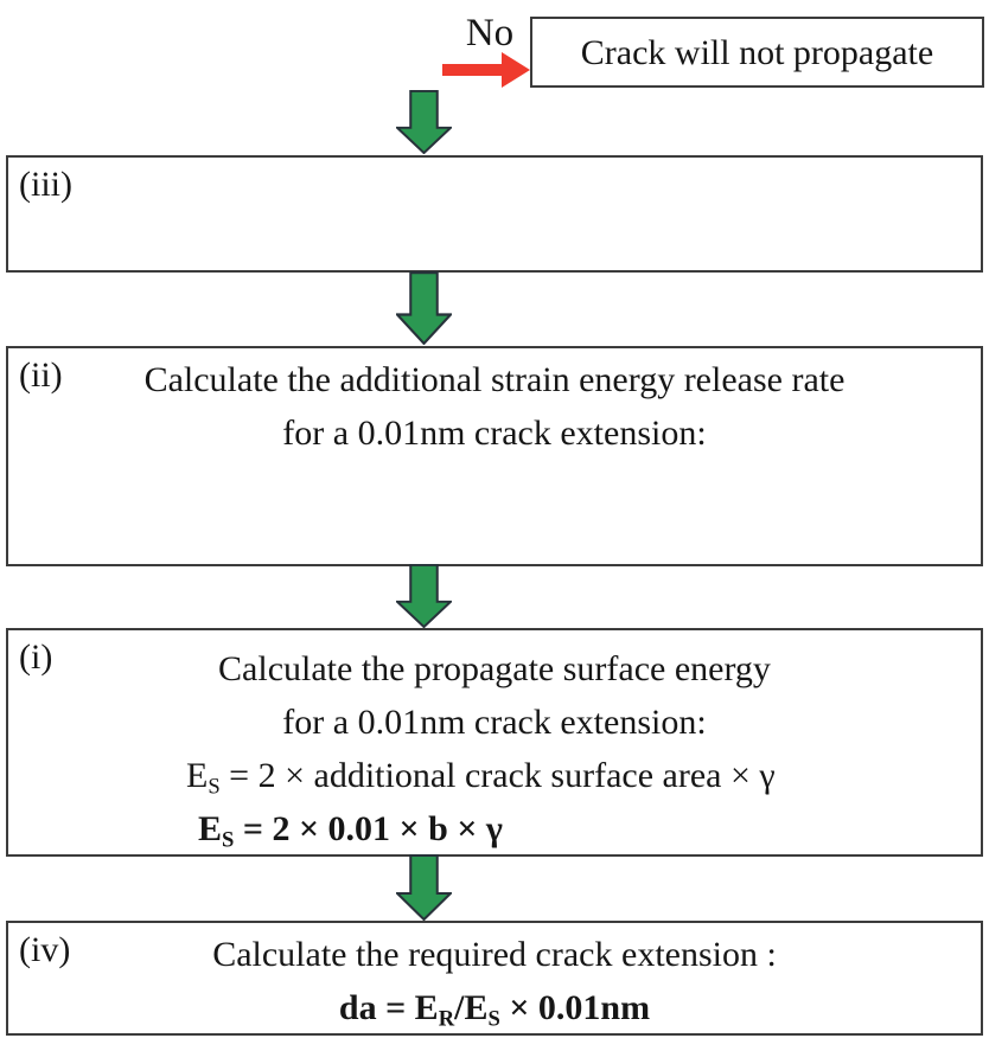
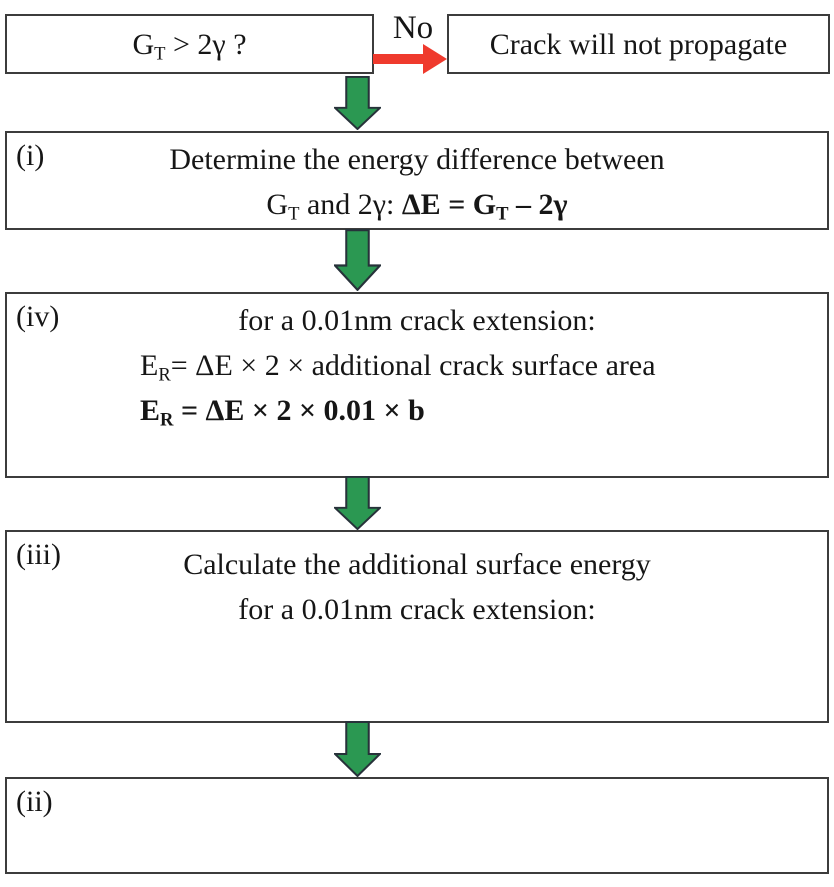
+ GT > 2γ ?
  No
  Crack will not propagate
- (iii)
+ (i)
+ Determine the energy difference between
+ GT and 2γ: ΔE = GT – 2γ
- (ii)
+ (iv)
- Calculate the additional strain energy release rate
  for a 0.01nm crack extension:
+ ER= ΔE × 2 × additional crack surface area
+ ER = ΔE × 2 × 0.01 × b
- (i)
+ (iii)
- Calculate the propagate surface energy
+ Calculate the additional surface energy
  for a 0.01nm crack extension:
- ES = 2 × additional crack surface area × γ
- ES = 2 × 0.01 × b × γ
- (iv)
+ (ii)
- Calculate the required crack extension :
- da = ER/ES × 0.01nm
